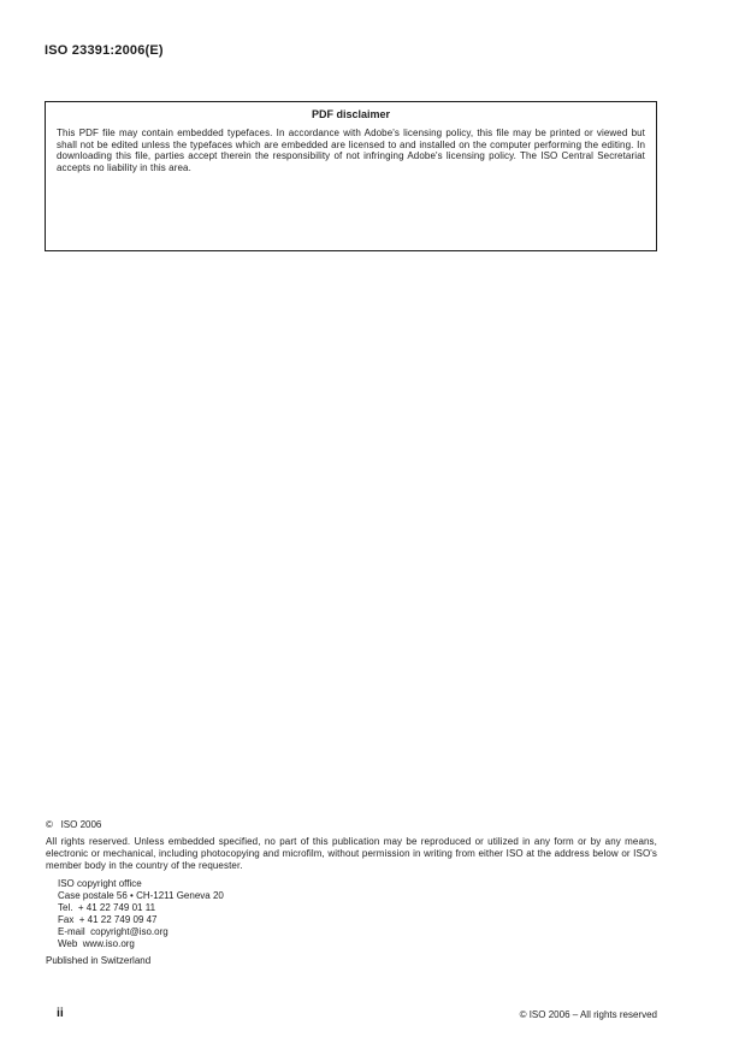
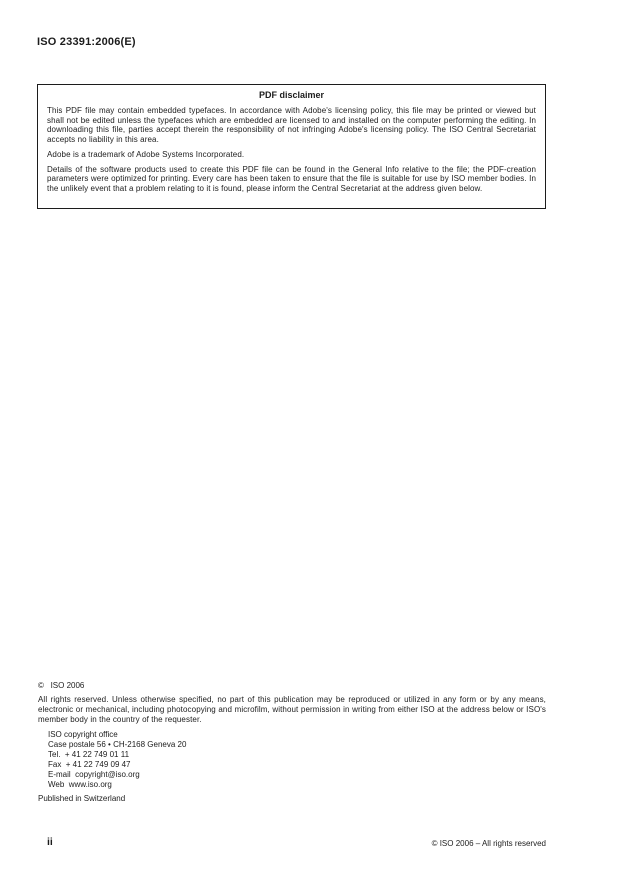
  ISO 23391:2006(E)
  PDF disclaimer
  This PDF file may contain embedded typefaces. In accordance with Adobe's licensing policy, this file may be printed or viewed but shall not be edited unless the typefaces which are embedded are licensed to and installed on the computer performing the editing. In downloading this file, parties accept therein the responsibility of not infringing Adobe's licensing policy. The ISO Central Secretariat accepts no liability in this area.
+ Adobe is a trademark of Adobe Systems Incorporated.
+ Details of the software products used to create this PDF file can be found in the General Info relative to the file; the PDF-creation parameters were optimized for printing. Every care has been taken to ensure that the file is suitable for use by ISO member bodies. In the unlikely event that a problem relating to it is found, please inform the Central Secretariat at the address given below.
  © ISO 2006
- All rights reserved. Unless embedded specified, no part of this publication may be reproduced or utilized in any form or by any means, electronic or mechanical, including photocopying and microfilm, without permission in writing from either ISO at the address below or ISO's member body in the country of the requester.
+ All rights reserved. Unless otherwise specified, no part of this publication may be reproduced or utilized in any form or by any means, electronic or mechanical, including photocopying and microfilm, without permission in writing from either ISO at the address below or ISO's member body in the country of the requester.
  ISO copyright office
- Case postale 56 • CH-1211 Geneva 20
+ Case postale 56 • CH-2168 Geneva 20
  Tel. + 41 22 749 01 11
  Fax + 41 22 749 09 47
  E-mail copyright@iso.org
  Web www.iso.org
  Published in Switzerland
  ii
  © ISO 2006 – All rights reserved
